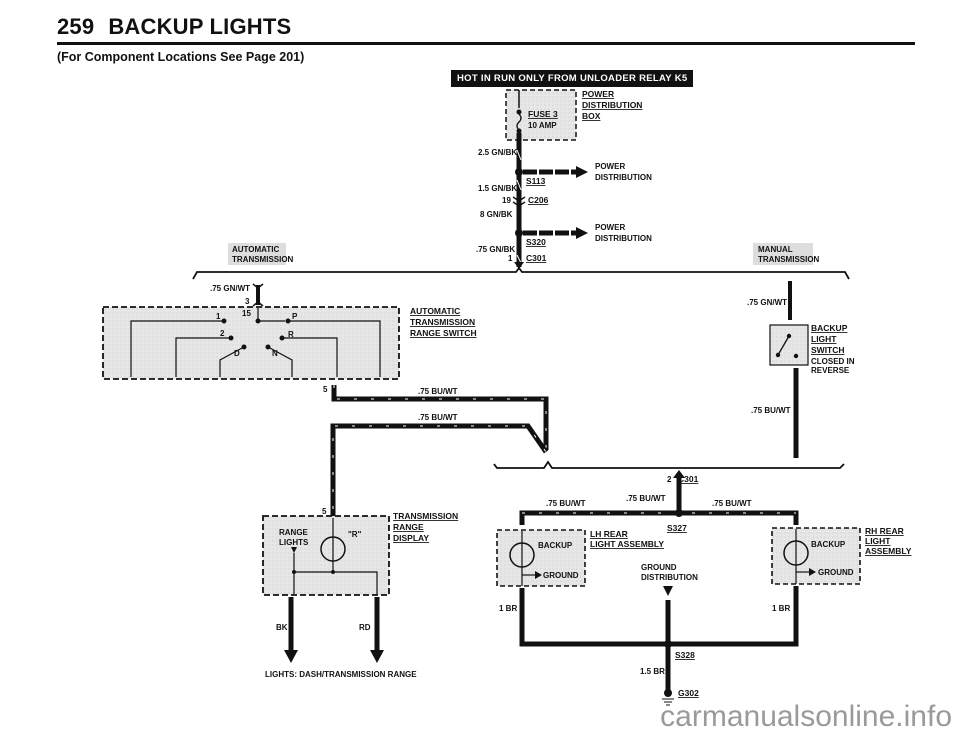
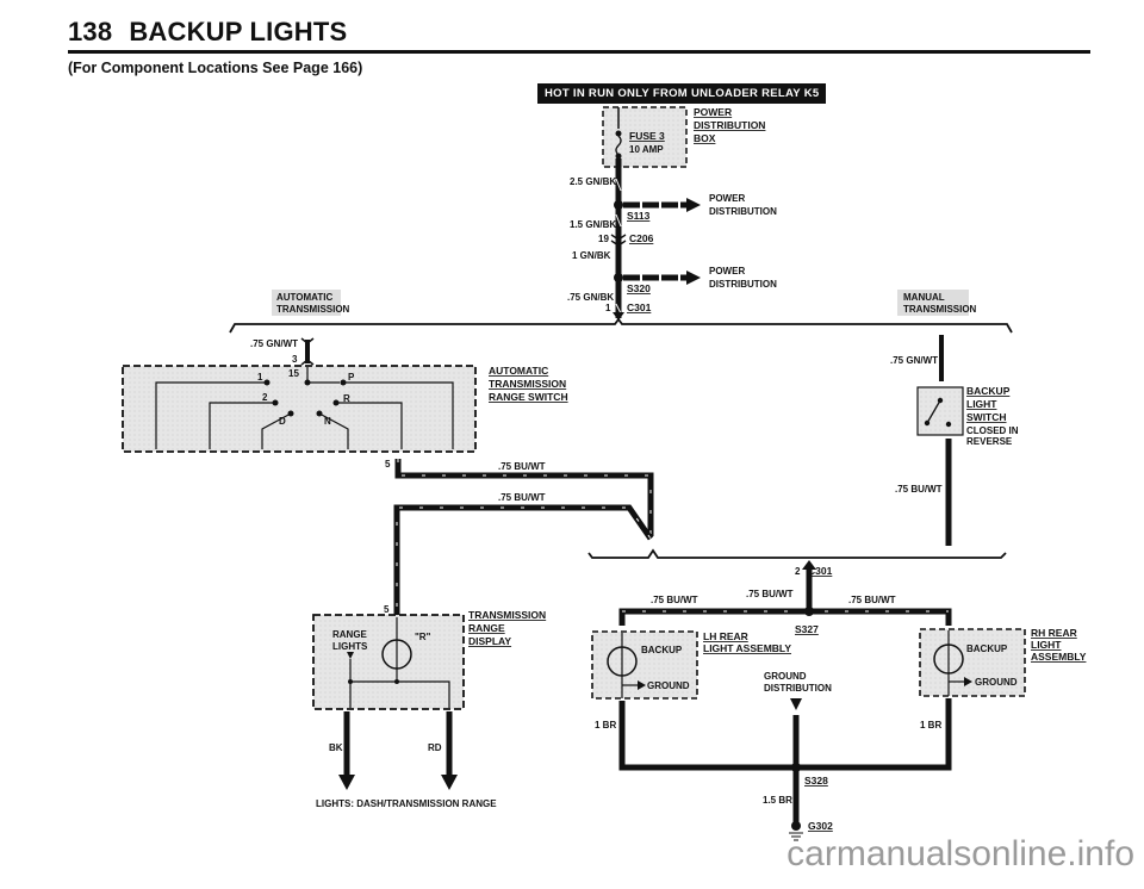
- 259 BACKUP LIGHTS
+ 138 BACKUP LIGHTS
- (For Component Locations See Page 201)
+ (For Component Locations See Page 166)
  HOT IN RUN ONLY FROM UNLOADER RELAY K5
  FUSE 3
  10 AMP
  POWER
  DISTRIBUTION
  BOX
  2.5 GN/BK
  POWER
  DISTRIBUTION
  S113
  1.5 GN/BK
  19
  C206
- 8 GN/BK
+ 1 GN/BK
  POWER
  DISTRIBUTION
  S320
  .75 GN/BK
  1
  C301
  AUTOMATIC
  TRANSMISSION
  MANUAL
  TRANSMISSION
  .75 GN/WT
  3
  15
  1
  2
  D
  N
  R
  P
  AUTOMATIC
  TRANSMISSION
  RANGE SWITCH
  5
  .75 BU/WT
  .75 BU/WT
  .75 GN/WT
  BACKUP
  LIGHT
  SWITCH
  CLOSED IN
  REVERSE
  .75 BU/WT
  5
  TRANSMISSION
  RANGE
  DISPLAY
  RANGE
  LIGHTS
  "R"
  BK
  RD
  LIGHTS: DASH/TRANSMISSION RANGE
  2
  301
  .75 BU/WT
  .75 BU/WT
  .75 BU/WT
  S327
  BACKUP
  GROUND
  LH REAR
  LIGHT ASSEMBLY
  BACKUP
  GROUND
  RH REAR
  LIGHT
  ASSEMBLY
  GROUND
  DISTRIBUTION
  1 BR
  1 BR
  S328
  1.5 BR
  G302
  carmanualsonline.info
